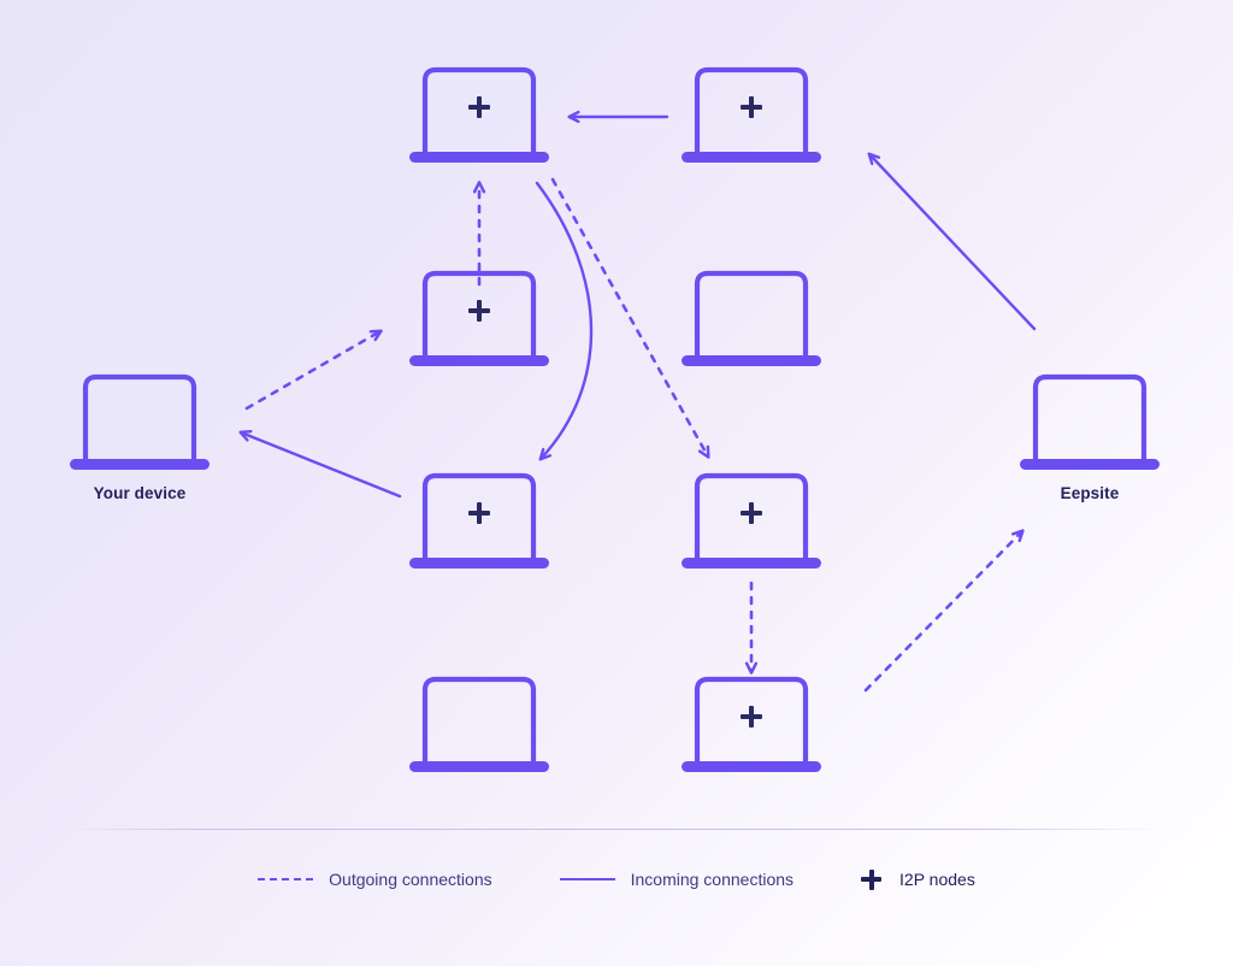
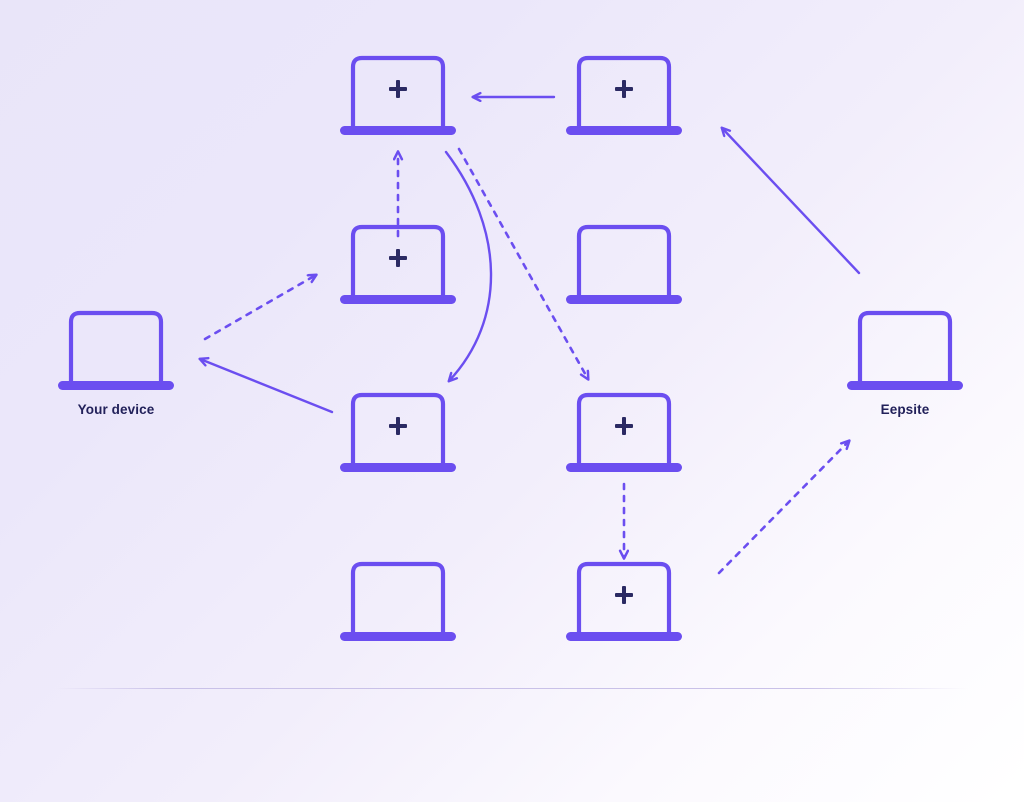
  Your device
  Eepsite
- Outgoing connections
- Incoming connections
- I2P nodes
